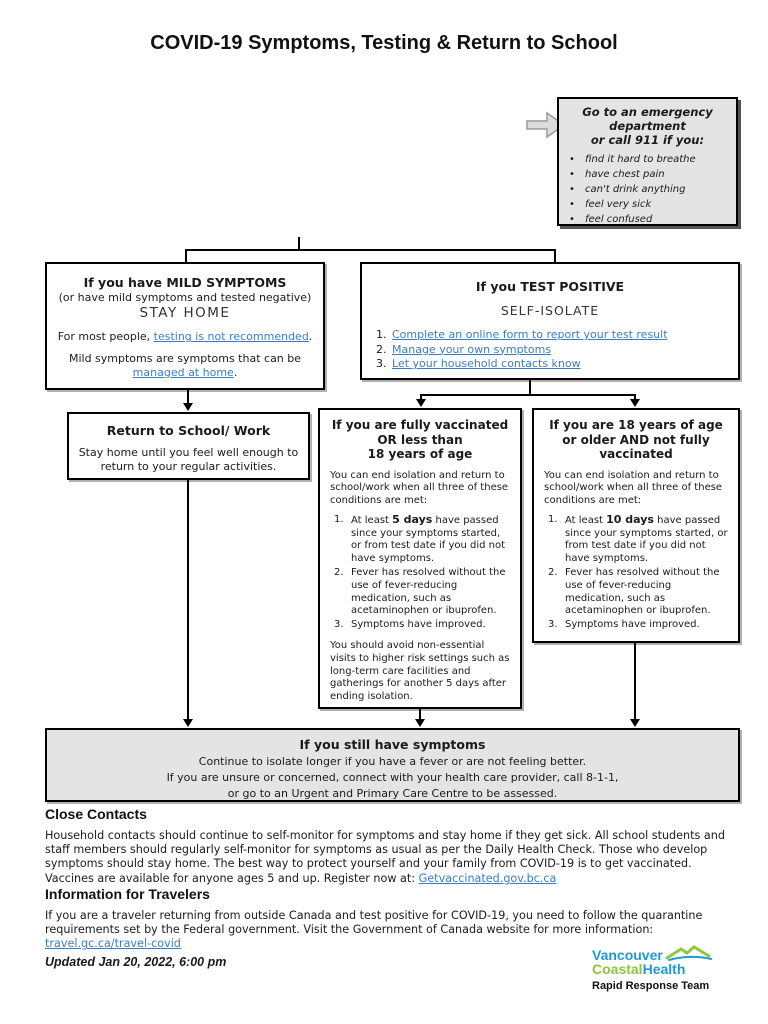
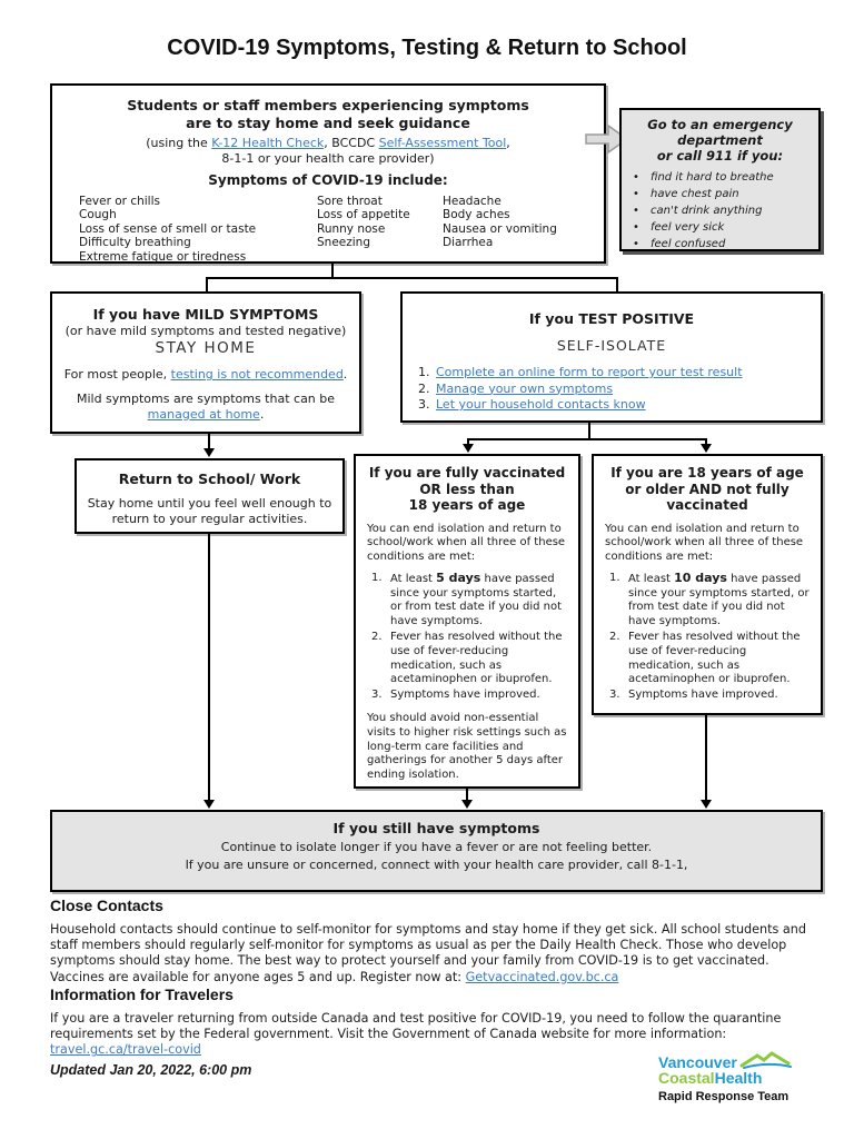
  COVID-19 Symptoms, Testing & Return to School
+ Students or staff members experiencing symptoms
+ are to stay home and seek guidance
+ (using the K-12 Health Check, BCCDC Self-Assessment Tool,
+ 8-1-1 or your health care provider)
+ Symptoms of COVID-19 include:
+ Fever or chills
+ Cough
+ Loss of sense of smell or taste
+ Difficulty breathing
+ Extreme fatigue or tiredness
+ Sore throat
+ Loss of appetite
+ Runny nose
+ Sneezing
+ Headache
+ Body aches
+ Nausea or vomiting
+ Diarrhea
  Go to an emergency
  department
  or call 911 if you:
  •
  find it hard to breathe
  •
  have chest pain
  •
  can't drink anything
  •
  feel very sick
  •
  feel confused
  If you have MILD SYMPTOMS
  (or have mild symptoms and tested negative)
  STAY HOME
  For most people, testing is not recommended.
  Mild symptoms are symptoms that can be
  managed at home.
  If you TEST POSITIVE
  SELF-ISOLATE
  1.
  Complete an online form to report your test result
  2.
  Manage your own symptoms
  3.
  Let your household contacts know
  Return to School/ Work
  Stay home until you feel well enough to return to your regular activities.
  If you are fully vaccinated
  OR less than
  18 years of age
  You can end isolation and return to school/work when all three of these conditions are met:
  1.
  At least 5 days have passed since your symptoms started, or from test date if you did not have symptoms.
  2.
  Fever has resolved without the use of fever-reducing medication, such as acetaminophen or ibuprofen.
  3.
  Symptoms have improved.
  You should avoid non-essential visits to higher risk settings such as long-term care facilities and gatherings for another 5 days after ending isolation.
  If you are 18 years of age
  or older AND not fully
  vaccinated
  You can end isolation and return to school/work when all three of these conditions are met:
  1.
  At least 10 days have passed since your symptoms started, or from test date if you did not have symptoms.
  2.
  Fever has resolved without the use of fever-reducing medication, such as acetaminophen or ibuprofen.
  3.
  Symptoms have improved.
  If you still have symptoms
  Continue to isolate longer if you have a fever or are not feeling better.
  If you are unsure or concerned, connect with your health care provider, call 8-1-1,
- or go to an Urgent and Primary Care Centre to be assessed.
  Close Contacts
  Household contacts should continue to self-monitor for symptoms and stay home if they get sick. All school students and staff members should regularly self-monitor for symptoms as usual as per the Daily Health Check. Those who develop symptoms should stay home. The best way to protect yourself and your family from COVID-19 is to get vaccinated. Vaccines are available for anyone ages 5 and up. Register now at: Getvaccinated.gov.bc.ca
  Information for Travelers
  If you are a traveler returning from outside Canada and test positive for COVID-19, you need to follow the quarantine requirements set by the Federal government. Visit the Government of Canada website for more information:
  travel.gc.ca/travel-covid
  Updated Jan 20, 2022, 6:00 pm
  Vancouver
  CoastalHealth
  Rapid Response Team
